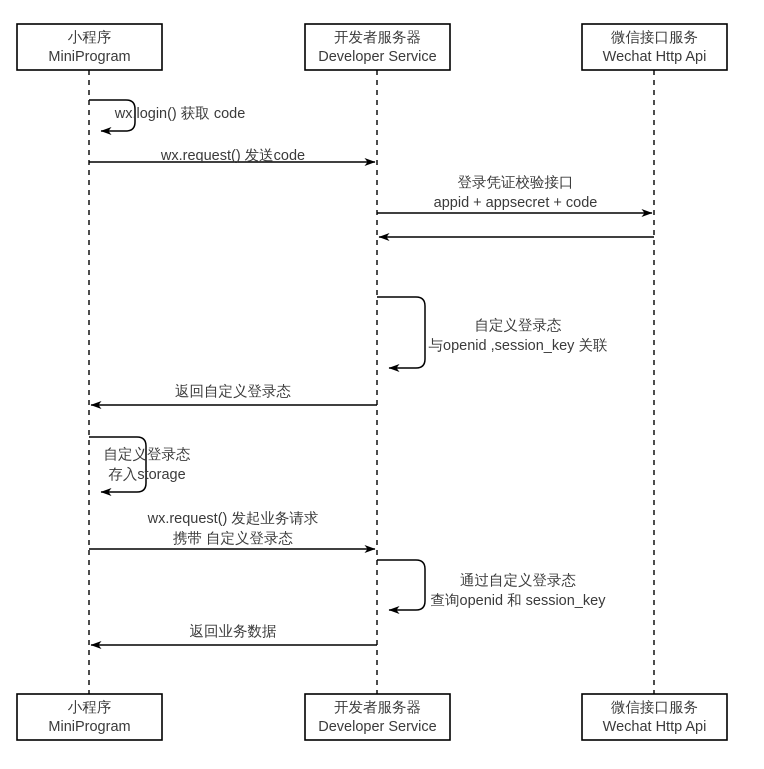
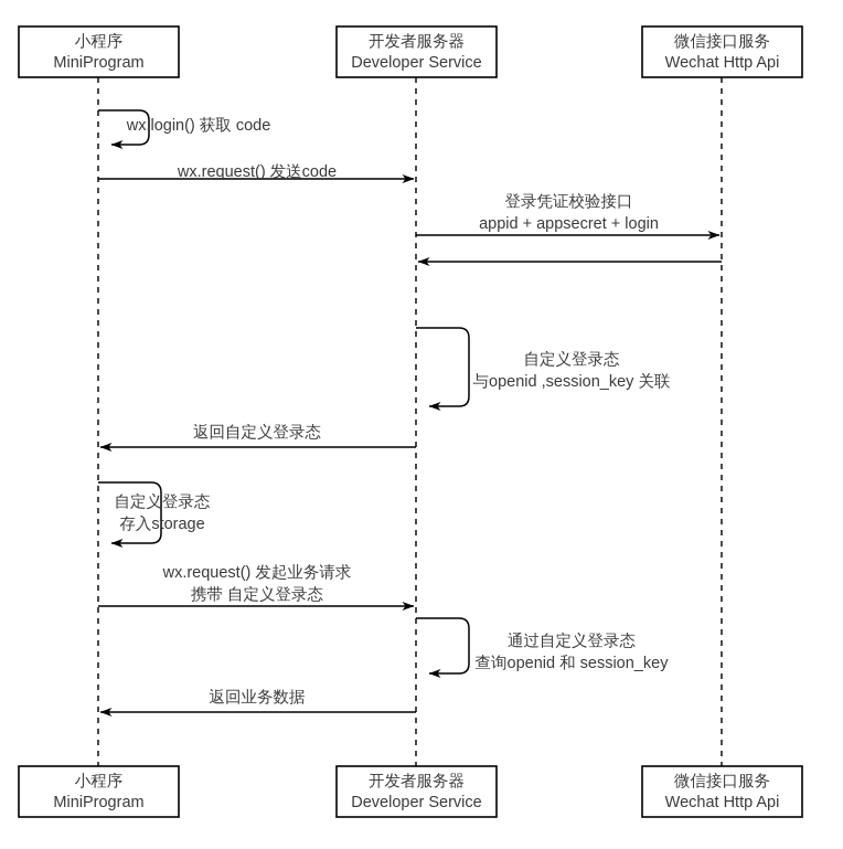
  小程序
  MiniProgram
  小程序
  MiniProgram
  开发者服务器
  Developer Service
  开发者服务器
  Developer Service
  微信接口服务
  Wechat Http Api
  微信接口服务
  Wechat Http Api
  wx.login() 获取 code
  wx.request() 发送code
  登录凭证校验接口
- appid + appsecret + code
+ appid + appsecret + login
  自定义登录态
  与openid ,session_key 关联
  返回自定义登录态
  自定义登录态
  存入storage
  wx.request() 发起业务请求
  携带 自定义登录态
  通过自定义登录态
  查询openid 和 session_key
  返回业务数据
